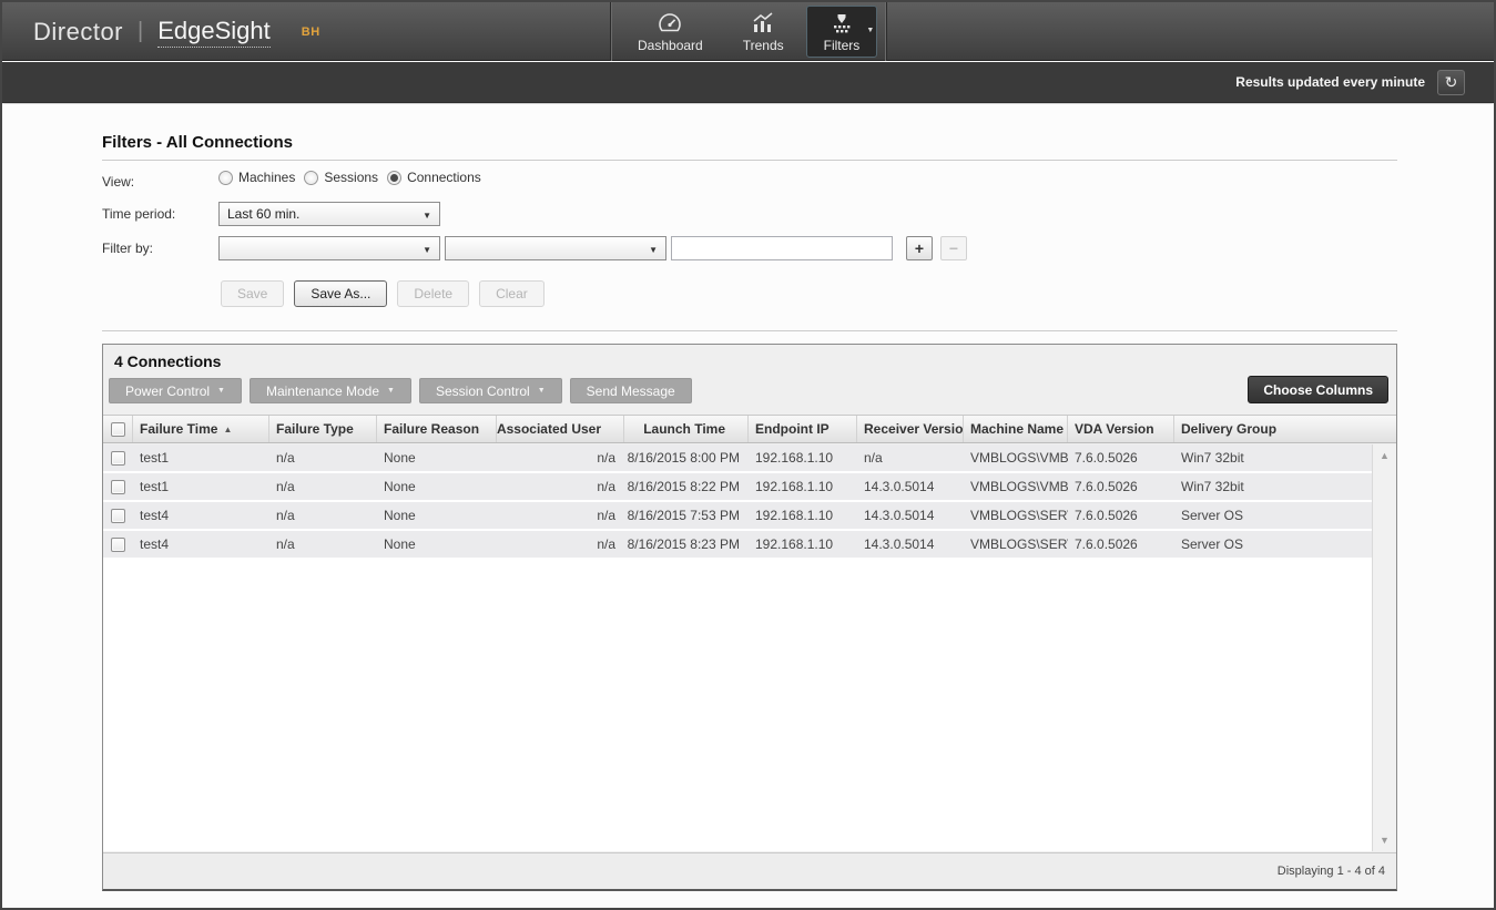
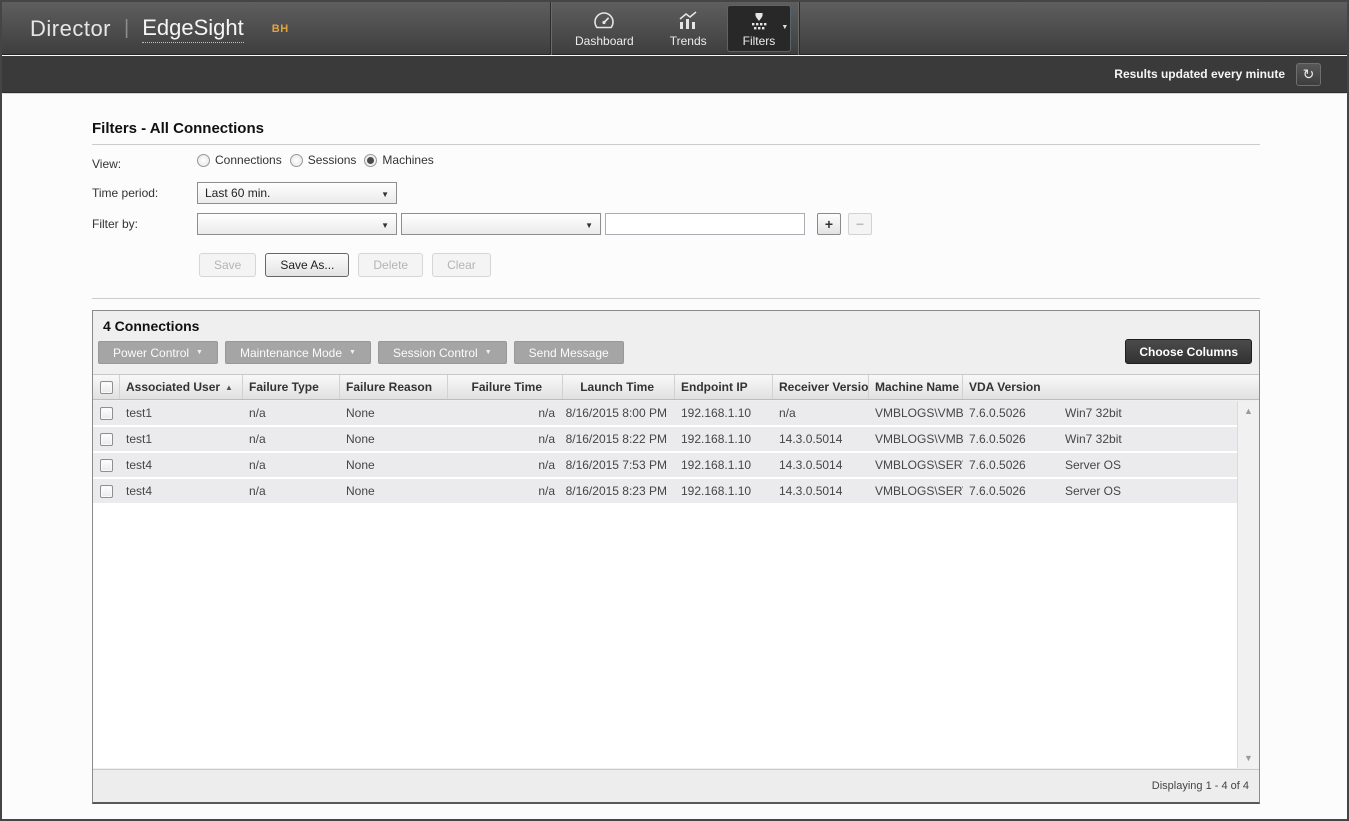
  Director
  |
  EdgeSight
  BH
  Dashboard
  Trends
  Filters
  Results updated every minute
  ↻
  Filters - All Connections
  View:
- Machines
+ Connections
  Sessions
- Connections
+ Machines
  Time period:
  Last 60 min.
  ▼
  Filter by:
  ▼
  ▼
  +
  −
  Save
  Save As...
  Delete
  Clear
  4 Connections
  Power Control
  Maintenance Mode
  Session Control
  Send Message
  Choose Columns
- Failure Time
+ Associated User
  ▲
  Failure Type
  Failure Reason
- Associated User
+ Failure Time
  Launch Time
  Endpoint IP
  Receiver Versio
  Machine Name
  VDA Version
- Delivery Group
  test1
  n/a
  None
  n/a
  8/16/2015 8:00 PM
  192.168.1.10
  n/a
  7.6.0.5026
  Win7 32bit
  test1
  n/a
  None
  n/a
  8/16/2015 8:22 PM
  192.168.1.10
  14.3.0.5014
  7.6.0.5026
  Win7 32bit
  test4
  n/a
  None
  n/a
  8/16/2015 7:53 PM
  192.168.1.10
  14.3.0.5014
  7.6.0.5026
  Server OS
  test4
  n/a
  None
  n/a
  8/16/2015 8:23 PM
  192.168.1.10
  14.3.0.5014
  7.6.0.5026
  Server OS
  ▲
  ▼
  Displaying 1 - 4 of 4
